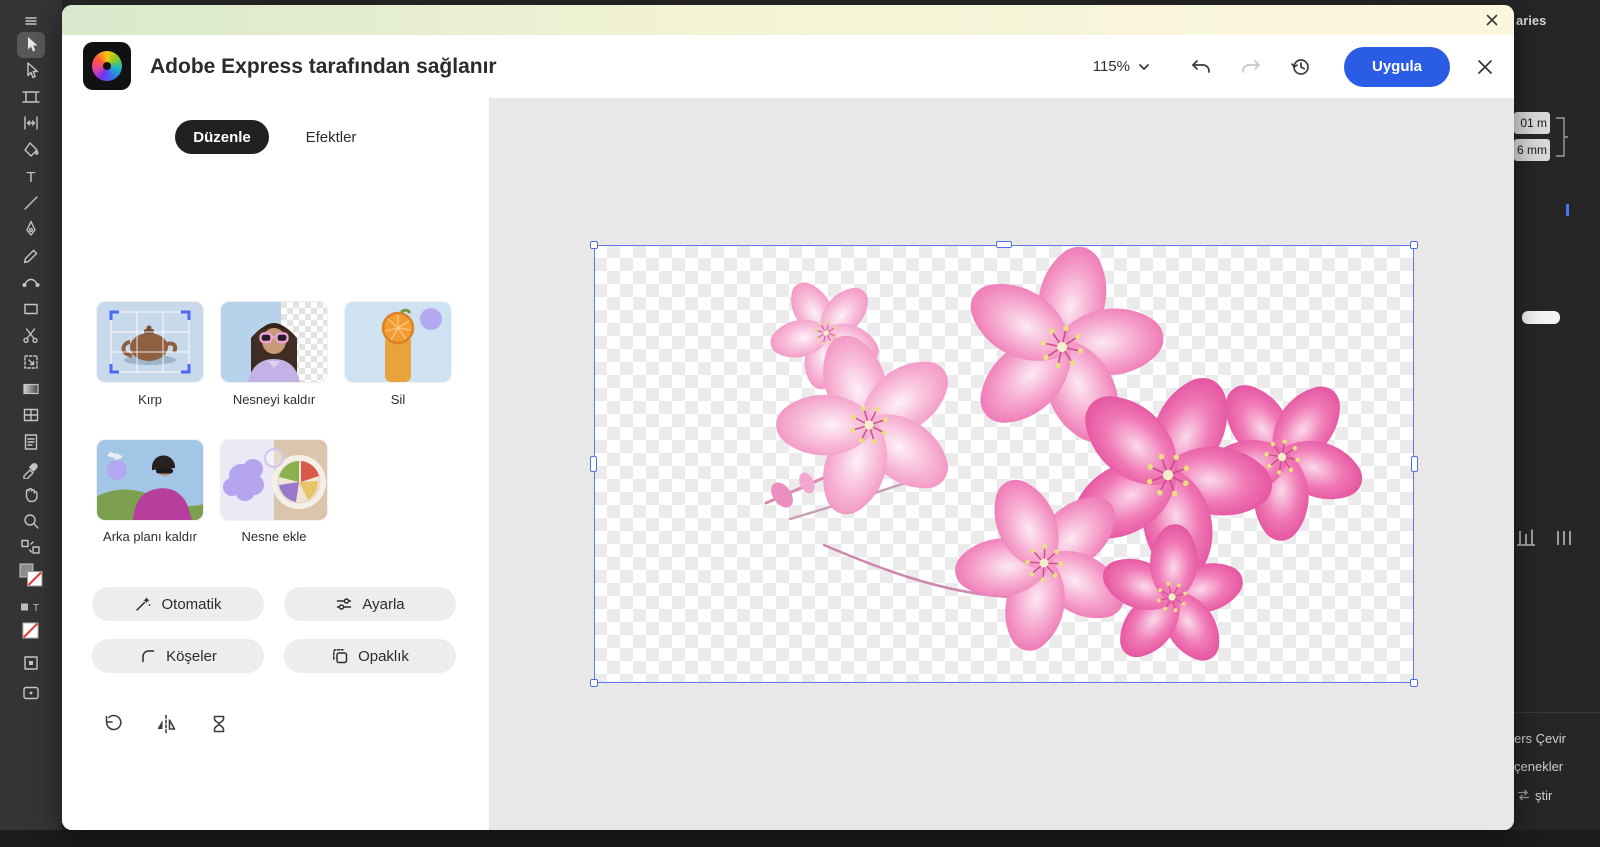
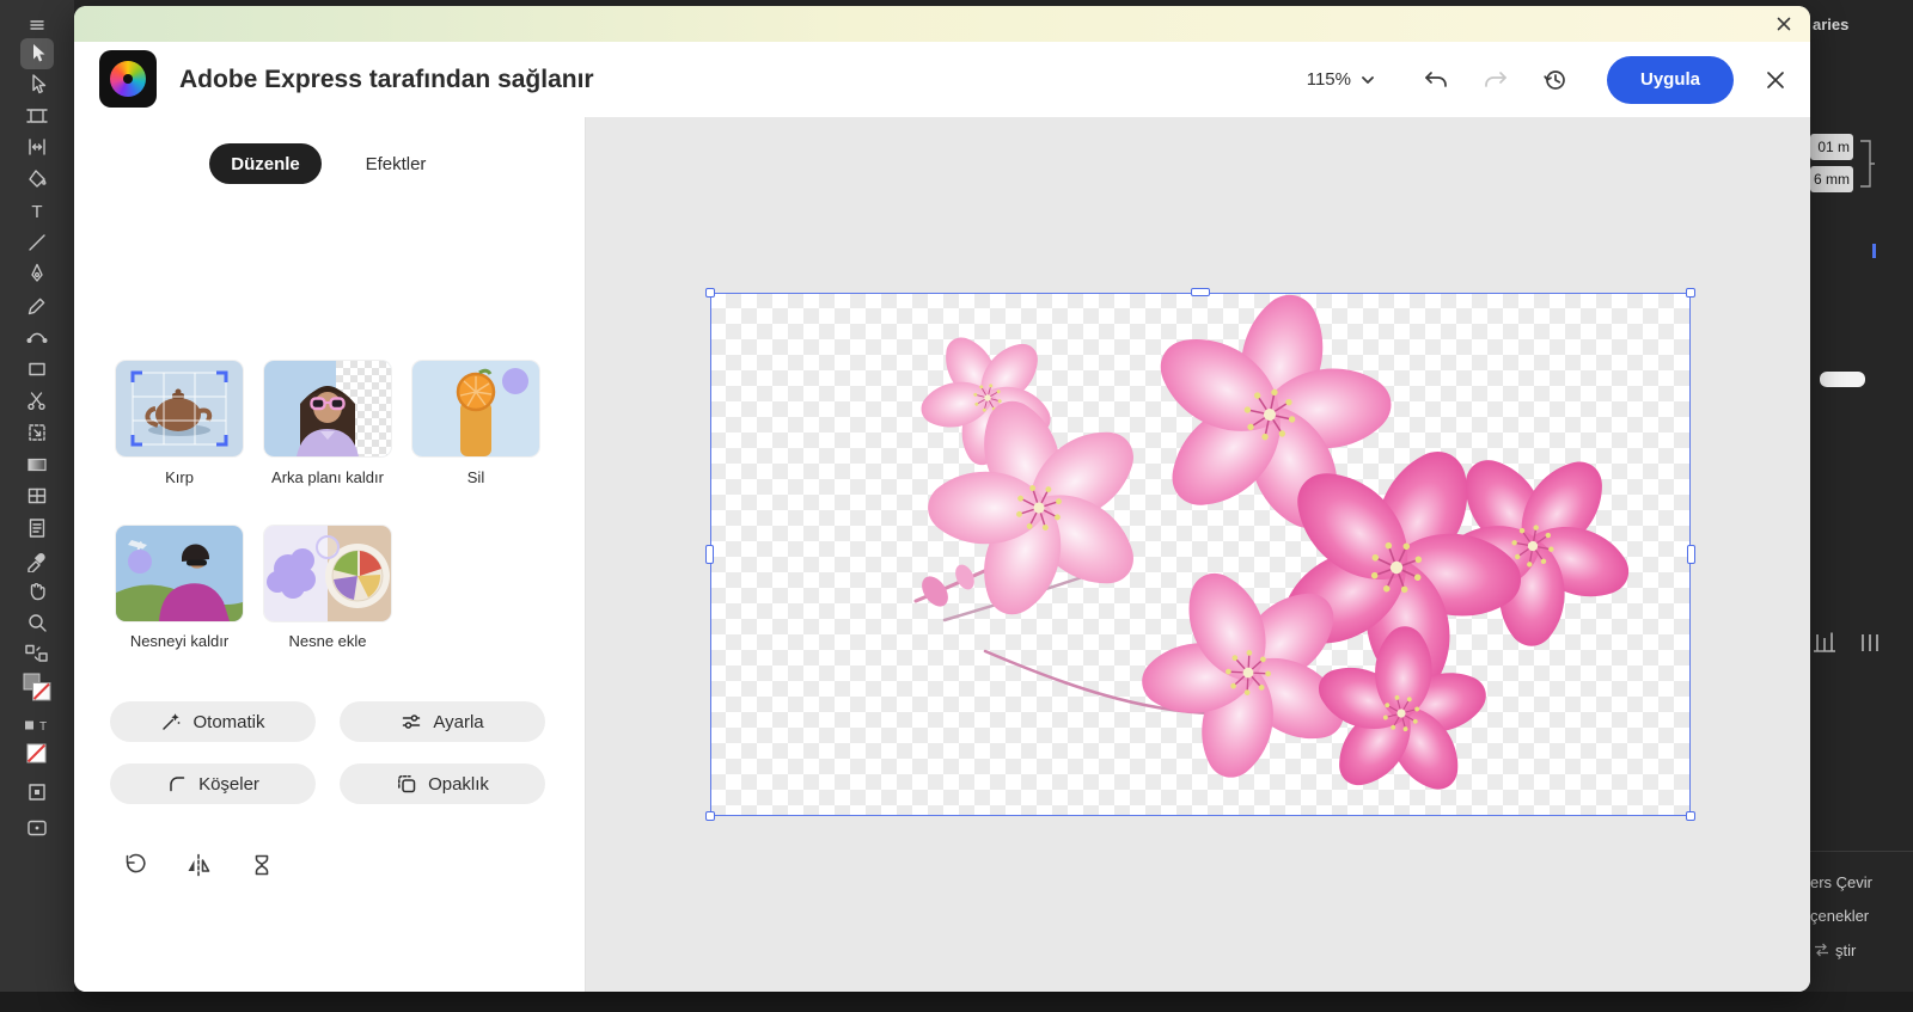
  T
  T
  aries
  01 m
  6 mm
  ers Çevir
  çenekler
  ştir
  Adobe Express tarafından sağlanır
  115%
  Uygula
  Düzenle
  Efektler
  Kırp
- Nesneyi kaldır
+ Arka planı kaldır
  Sil
- Arka planı kaldır
+ Nesneyi kaldır
  Nesne ekle
  Otomatik
  Ayarla
  Köşeler
  Opaklık
